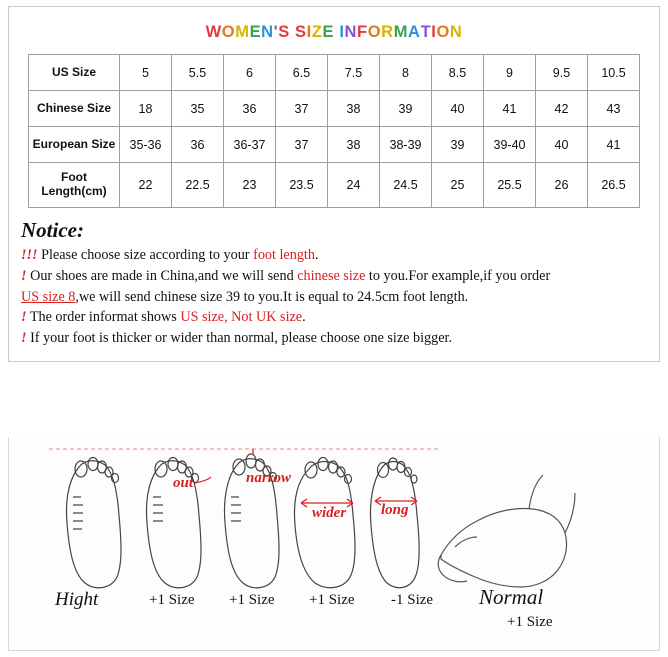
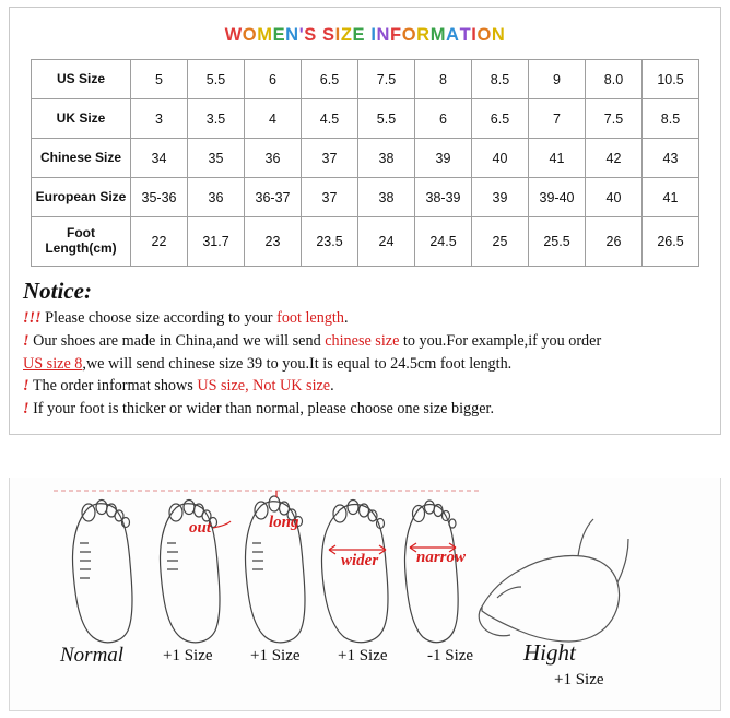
  WOMEN'S SIZE INFORMATION
- US Size	5	5.5	6	6.5	7.5	8	8.5	9	9.5	10.5
+ US Size	5	5.5	6	6.5	7.5	8	8.5	9	8.0	10.5
+ UK Size	3	3.5	4	4.5	5.5	6	6.5	7	7.5	8.5
- Chinese Size	18	35	36	37	38	39	40	41	42	43
+ Chinese Size	34	35	36	37	38	39	40	41	42	43
  European Size	35-36	36	36-37	37	38	38-39	39	39-40	40	41
- FootLength(cm)	22	22.5	23	23.5	24	24.5	25	25.5	26	26.5
+ FootLength(cm)	22	31.7	23	23.5	24	24.5	25	25.5	26	26.5
  Notice:
  !!! Please choose size according to your foot length.
  ! Our shoes are made in China,and we will send chinese size to you.For example,if you order
  US size 8,we will send chinese size 39 to you.It is equal to 24.5cm foot length.
  ! The order informat shows US size, Not UK size.
  ! If your foot is thicker or wider than normal, please choose one size bigger.
  out
- narrow
+ long
  wider
- long
+ narrow
- Hight
+ Normal
  +1 Size
  +1 Size
  +1 Size
  -1 Size
- Normal
+ Hight
  +1 Size
